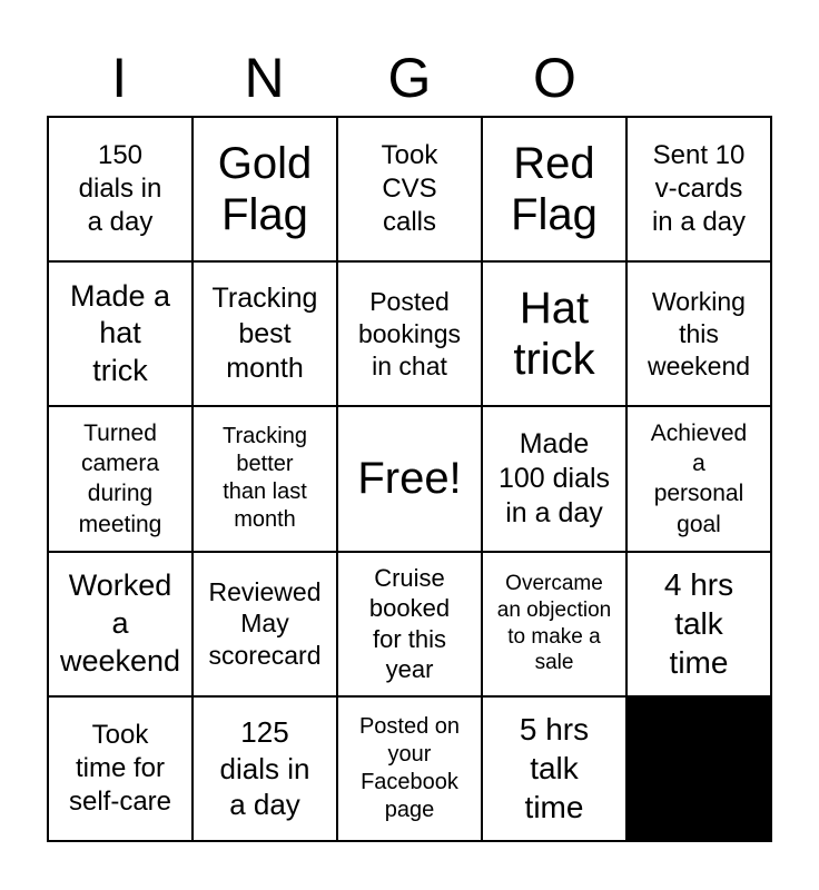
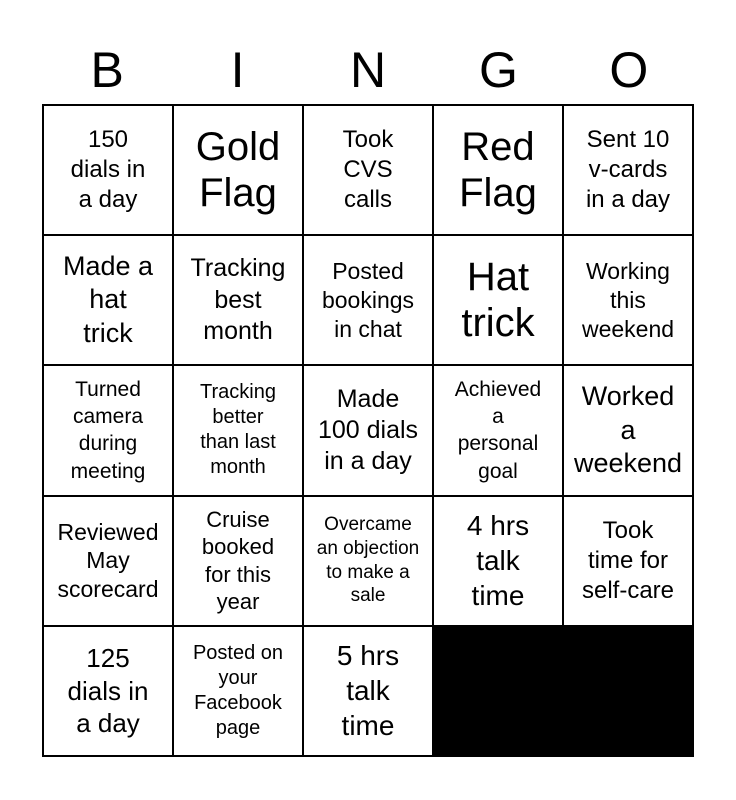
+ B
  I
  N
  G
  O
  150
  dials in
  a day
  Gold
  Flag
  Took
  CVS
  calls
  Red
  Flag
  Sent 10
  v-cards
  in a day
  Made a
  hat
  trick
  Tracking
  best
  month
  Posted
  bookings
  in chat
  Hat
  trick
  Working
  this
  weekend
  Turned
  camera
  during
  meeting
  Tracking
  better
  than last
  month
- Free!
  Made
  100 dials
  in a day
  Achieved
  a
  personal
  goal
  Worked
  a
  weekend
  Reviewed
  May
  scorecard
  Cruise
  booked
  for this
  year
  Overcame
  an objection
  to make a
  sale
  4 hrs
  talk
  time
  Took
  time for
  self-care
  125
  dials in
  a day
  Posted on
  your
  Facebook
  page
  5 hrs
  talk
  time
